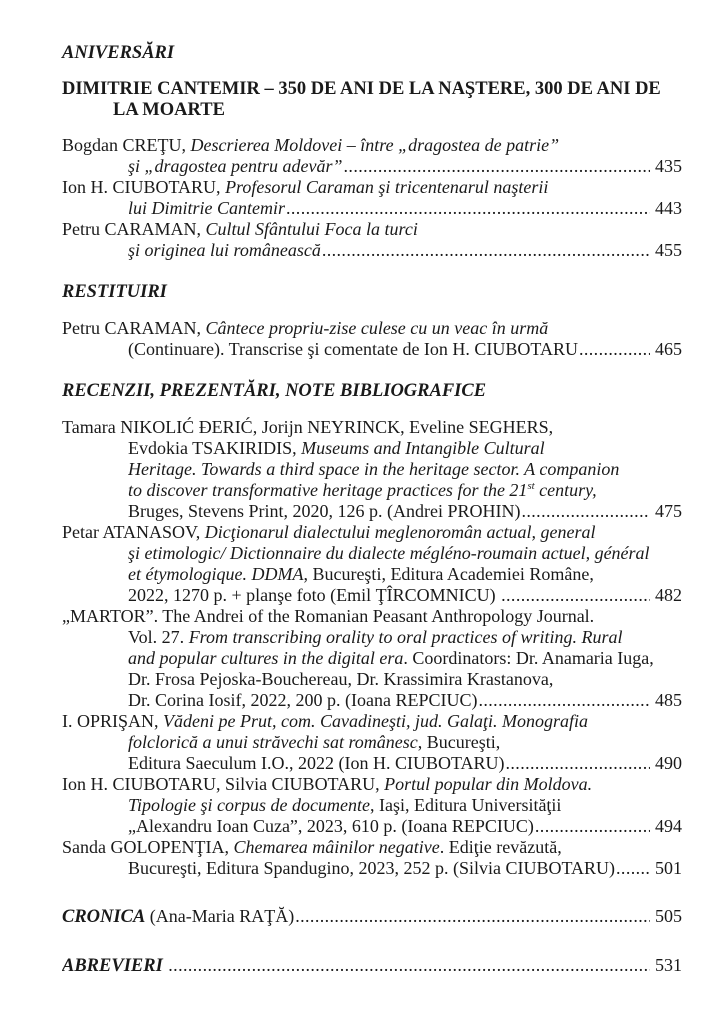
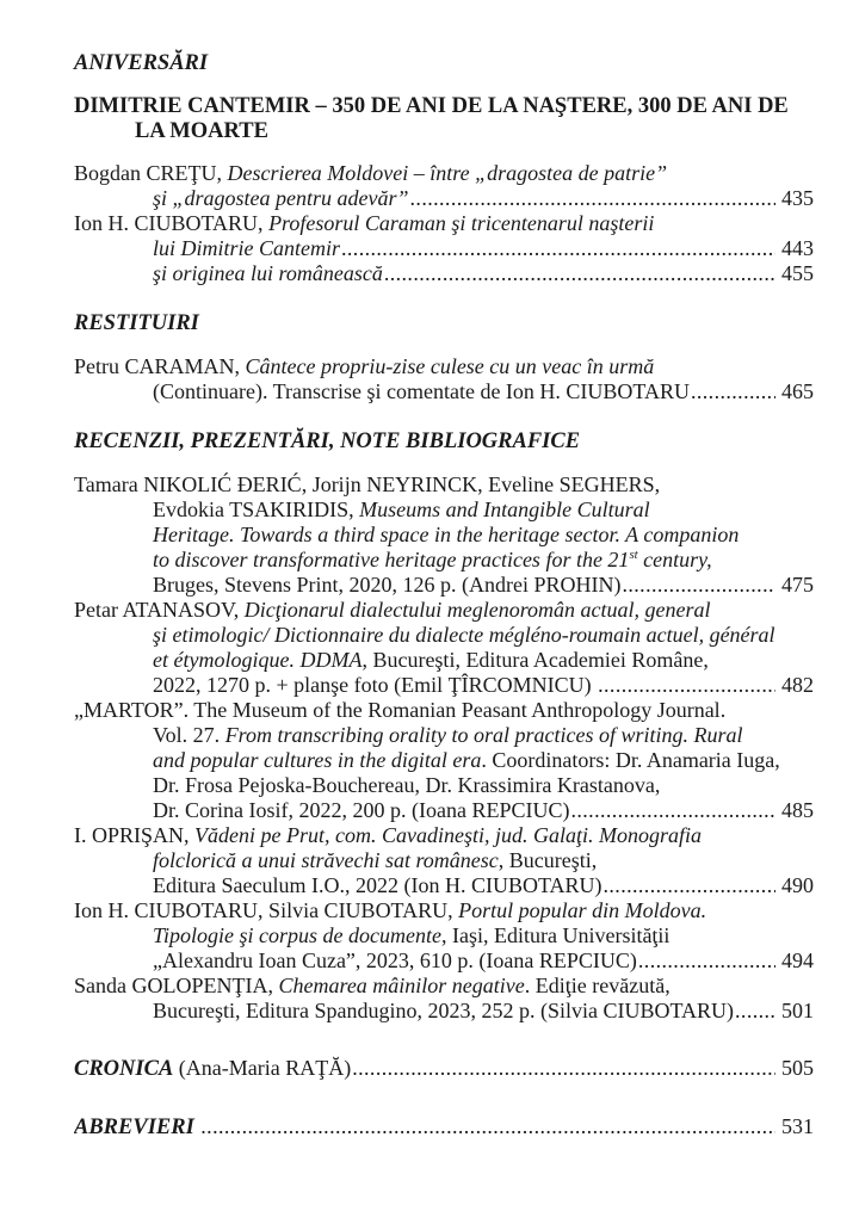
  ANIVERSĂRI
  DIMITRIE CANTEMIR – 350 DE ANI DE LA NAŞTERE, 300 DE ANI DE
  LA MOARTE
  Bogdan CREŢU, Descrierea Moldovei – între „dragostea de patrie”
  şi „dragostea pentru adevăr”
  435
  Ion H. CIUBOTARU, Profesorul Caraman şi tricentenarul naşterii
  lui Dimitrie Cantemir
  443
- Petru CARAMAN, Cultul Sfântului Foca la turci
  şi originea lui românească
  455
  RESTITUIRI
  Petru CARAMAN, Cântece propriu-zise culese cu un veac în urmă
  (Continuare). Transcrise şi comentate de Ion H. CIUBOTARU
  465
  RECENZII, PREZENTĂRI, NOTE BIBLIOGRAFICE
  Tamara NIKOLIĆ ĐERIĆ, Jorijn NEYRINCK, Eveline SEGHERS,
  Evdokia TSAKIRIDIS, Museums and Intangible Cultural
  Heritage. Towards a third space in the heritage sector. A companion
  to discover transformative heritage practices for the 21st century,
  Bruges, Stevens Print, 2020, 126 p. (Andrei PROHIN)
  475
  Petar ATANASOV, Dicţionarul dialectului meglenoromân actual, general
  şi etimologic/ Dictionnaire du dialecte mégléno-roumain actuel, général
  et étymologique. DDMA, Bucureşti, Editura Academiei Române,
  2022, 1270 p. + planşe foto (Emil ŢÎRCOMNICU)
  482
- „MARTOR”. The Andrei of the Romanian Peasant Anthropology Journal.
+ „MARTOR”. The Museum of the Romanian Peasant Anthropology Journal.
  Vol. 27. From transcribing orality to oral practices of writing. Rural
  and popular cultures in the digital era. Coordinators: Dr. Anamaria Iuga,
  Dr. Frosa Pejoska-Bouchereau, Dr. Krassimira Krastanova,
  Dr. Corina Iosif, 2022, 200 p. (Ioana REPCIUC)
  485
  I. OPRIŞAN, Vădeni pe Prut, com. Cavadineşti, jud. Galaţi. Monografia
  folclorică a unui străvechi sat românesc, Bucureşti,
  Editura Saeculum I.O., 2022 (Ion H. CIUBOTARU)
  490
  Ion H. CIUBOTARU, Silvia CIUBOTARU, Portul popular din Moldova.
  Tipologie şi corpus de documente, Iaşi, Editura Universităţii
  „Alexandru Ioan Cuza”, 2023, 610 p. (Ioana REPCIUC)
  494
  Sanda GOLOPENŢIA, Chemarea mâinilor negative. Ediţie revăzută,
  Bucureşti, Editura Spandugino, 2023, 252 p. (Silvia CIUBOTARU)
  501
  CRONICA (Ana-Maria RAŢĂ)
  505
  ABREVIERI
  531
